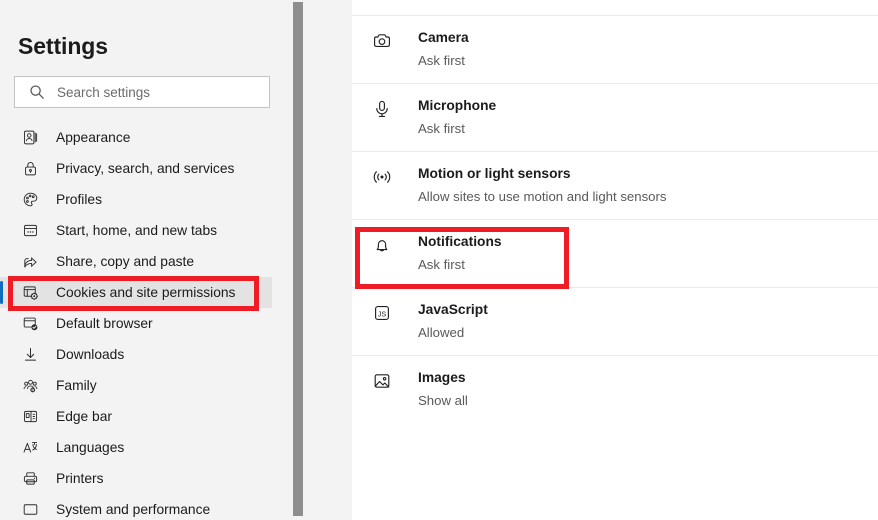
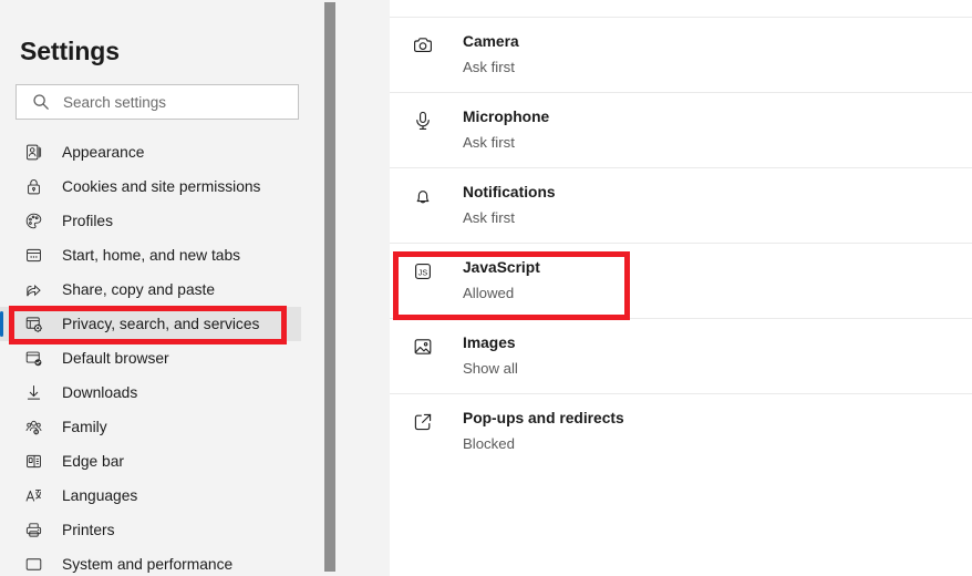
  Settings
  Search settings
  Appearance
- Privacy, search, and services
+ Cookies and site permissions
  Profiles
  Start, home, and new tabs
  Share, copy and paste
- Cookies and site permissions
+ Privacy, search, and services
  Default browser
  Downloads
  Family
  Edge bar
  Languages
  Printers
  System and performance
  Camera
  Ask first
  Microphone
  Ask first
- Motion or light sensors
- Allow sites to use motion and light sensors
  Notifications
  Ask first
  JS
  JavaScript
  Allowed
  Images
  Show all
+ Pop-ups and redirects
+ Blocked
